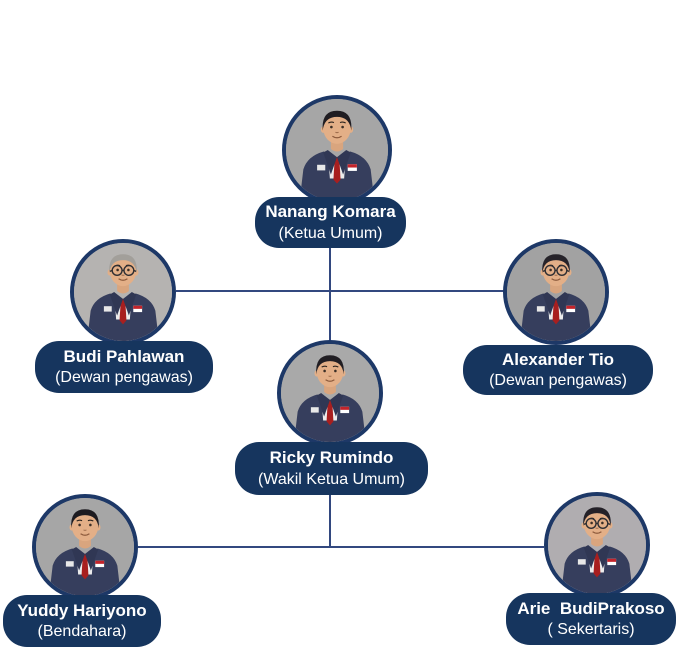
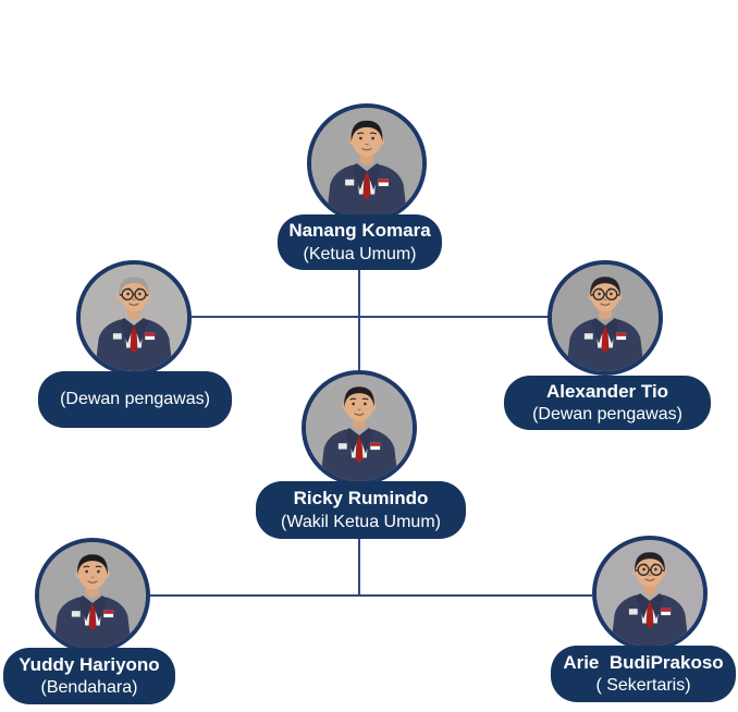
  Nanang Komara
  (Ketua Umum)
- Budi Pahlawan
  (Dewan pengawas)
  Alexander Tio
  (Dewan pengawas)
  Ricky Rumindo
  (Wakil Ketua Umum)
  Yuddy Hariyono
  (Bendahara)
  Arie BudiPrakoso
  ( Sekertaris)
